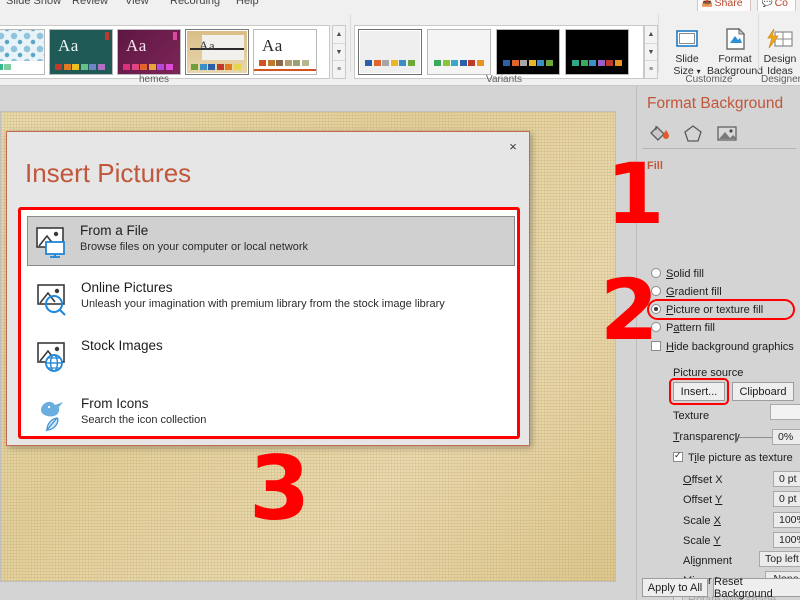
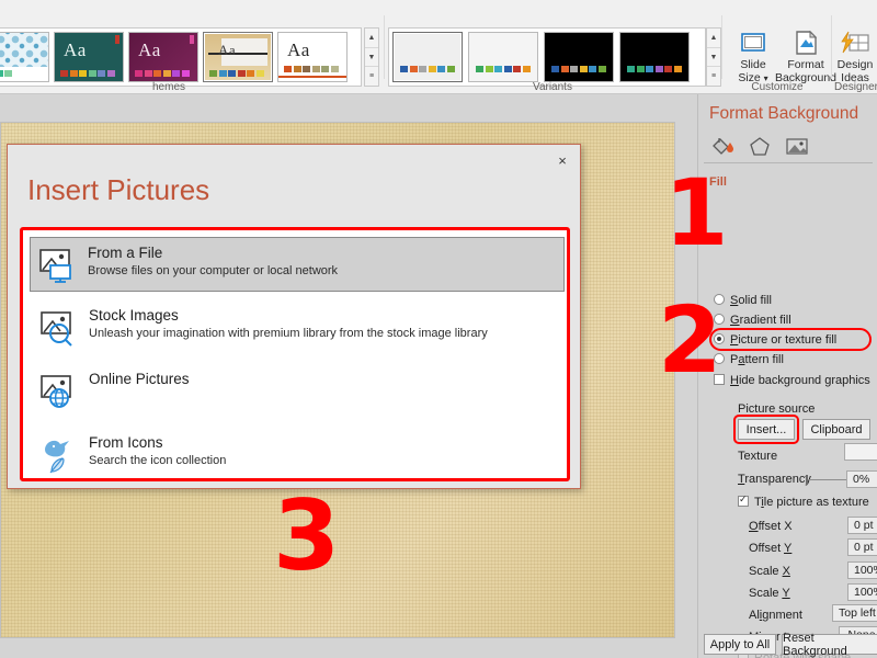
- Slide Show
- Review
- View
- Recording
- Help
- 📤
- Share
- 💬
- Co
  Aa
  Aa
  Aa
  Aa
  hemes
  Variants
  Slide
  Size ▾
  Format
  Background
  Customize
  Design
  Ideas
  Designer
  3
  ×
  Insert Pictures
  From a File
  Browse files on your computer or local network
- Online Pictures
+ Stock Images
  Unleash your imagination with premium library from the stock image library
- Stock Images
+ Online Pictures
  From Icons
  Search the icon collection
  Format Background
  Fill
  Solid fill
  Gradient fill
  Picture or texture fill
  Pattern fill
  Hide background graphics
  Picture source
  Insert...
  Clipboard
  Texture
  Transparenc
  0%
  Tile picture as texture
  Offset X
  0 pt
  Offset Y
  0 pt
  Scale X
  100
  Scale Y
  100
  Alignment
  Top left
  Apply to All
  Reset Background
  1
  2
